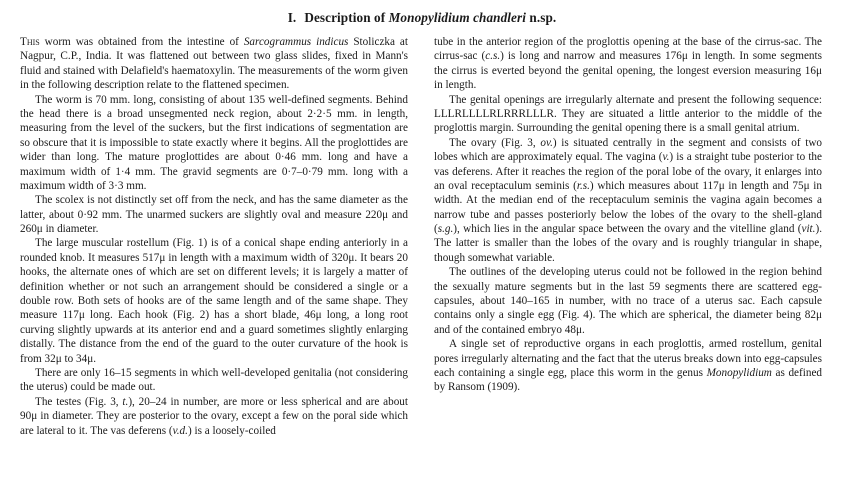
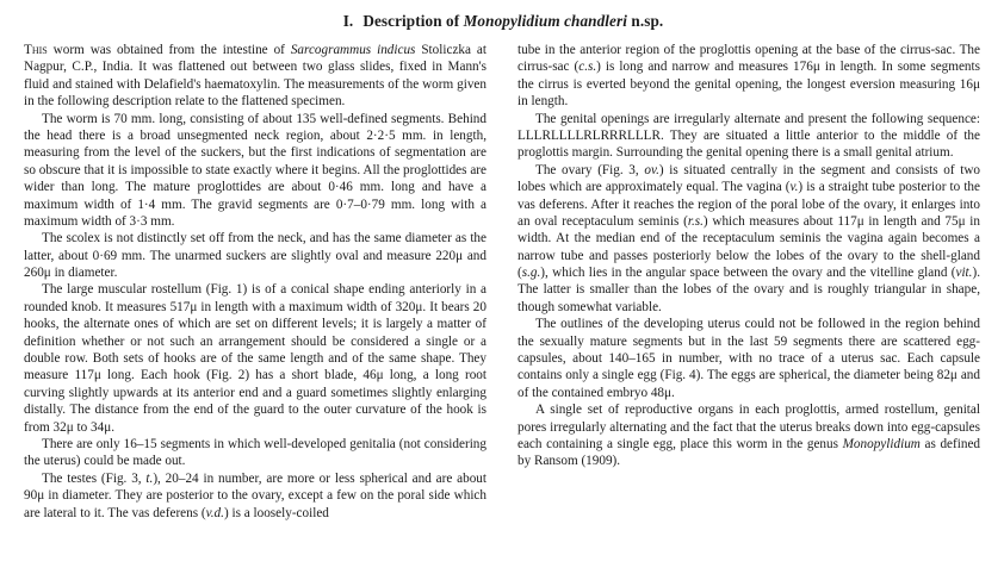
  I. Description of Monopylidium chandleri n.sp.
  This worm was obtained from the intestine of Sarcogrammus indicus Stoliczka at Nagpur, C.P., India. It was flattened out between two glass slides, fixed in Mann's fluid and stained with Delafield's haematoxylin. The measurements of the worm given in the following description relate to the flattened specimen.
  The worm is 70 mm. long, consisting of about 135 well-defined segments. Behind the head there is a broad unsegmented neck region, about 2·2·5 mm. in length, measuring from the level of the suckers, but the first indications of segmentation are so obscure that it is impossible to state exactly where it begins. All the proglottides are wider than long. The mature proglottides are about 0·46 mm. long and have a maximum width of 1·4 mm. The gravid segments are 0·7–0·79 mm. long with a maximum width of 3·3 mm.
- The scolex is not distinctly set off from the neck, and has the same diameter as the latter, about 0·92 mm. The unarmed suckers are slightly oval and measure 220μ and 260μ in diameter.
+ The scolex is not distinctly set off from the neck, and has the same diameter as the latter, about 0·69 mm. The unarmed suckers are slightly oval and measure 220μ and 260μ in diameter.
  The large muscular rostellum (Fig. 1) is of a conical shape ending anteriorly in a rounded knob. It measures 517μ in length with a maximum width of 320μ. It bears 20 hooks, the alternate ones of which are set on different levels; it is largely a matter of definition whether or not such an arrangement should be considered a single or a double row. Both sets of hooks are of the same length and of the same shape. They measure 117μ long. Each hook (Fig. 2) has a short blade, 46μ long, a long root curving slightly upwards at its anterior end and a guard sometimes slightly enlarging distally. The distance from the end of the guard to the outer curvature of the hook is from 32μ to 34μ.
  There are only 16–15 segments in which well-developed genitalia (not considering the uterus) could be made out.
  The testes (Fig. 3, t.), 20–24 in number, are more or less spherical and are about 90μ in diameter. They are posterior to the ovary, except a few on the poral side which are lateral to it. The vas deferens (v.d.) is a loosely-coiled
  tube in the anterior region of the proglottis opening at the base of the cirrus-sac. The cirrus-sac (c.s.) is long and narrow and measures 176μ in length. In some segments the cirrus is everted beyond the genital opening, the longest eversion measuring 16μ in length.
  The genital openings are irregularly alternate and present the following sequence: LLLRLLLLRLRRRLLLR. They are situated a little anterior to the middle of the proglottis margin. Surrounding the genital opening there is a small genital atrium.
  The ovary (Fig. 3, ov.) is situated centrally in the segment and consists of two lobes which are approximately equal. The vagina (v.) is a straight tube posterior to the vas deferens. After it reaches the region of the poral lobe of the ovary, it enlarges into an oval receptaculum seminis (r.s.) which measures about 117μ in length and 75μ in width. At the median end of the receptaculum seminis the vagina again becomes a narrow tube and passes posteriorly below the lobes of the ovary to the shell-gland (s.g.), which lies in the angular space between the ovary and the vitelline gland (vit.). The latter is smaller than the lobes of the ovary and is roughly triangular in shape, though somewhat variable.
- The outlines of the developing uterus could not be followed in the region behind the sexually mature segments but in the last 59 segments there are scattered egg-capsules, about 140–165 in number, with no trace of a uterus sac. Each capsule contains only a single egg (Fig. 4). The which are spherical, the diameter being 82μ and of the contained embryo 48μ.
+ The outlines of the developing uterus could not be followed in the region behind the sexually mature segments but in the last 59 segments there are scattered egg-capsules, about 140–165 in number, with no trace of a uterus sac. Each capsule contains only a single egg (Fig. 4). The eggs are spherical, the diameter being 82μ and of the contained embryo 48μ.
  A single set of reproductive organs in each proglottis, armed rostellum, genital pores irregularly alternating and the fact that the uterus breaks down into egg-capsules each containing a single egg, place this worm in the genus Monopylidium as defined by Ransom (1909).
